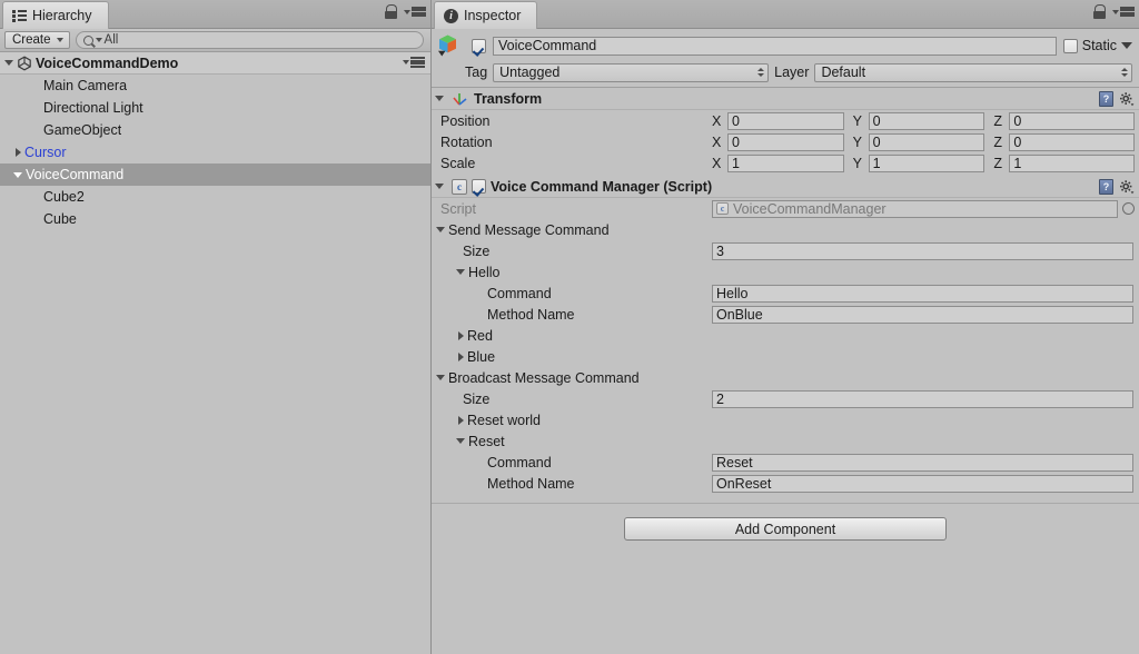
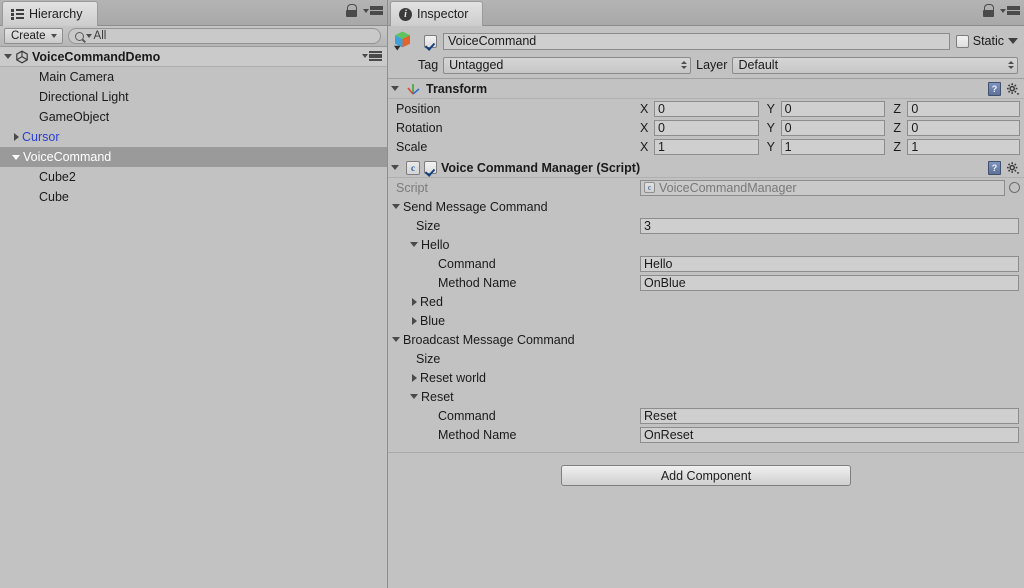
  Hierarchy
  Create
  All
  VoiceCommandDemo
  Main Camera
  Directional Light
  GameObject
  Cursor
  VoiceCommand
  Cube2
  Cube
  i
  Inspector
  VoiceCommand
  Static
  Tag
  Untagged
  Layer
  Default
  Transform
  ?
  Position
  X
  0
  Y
  0
  Z
  0
  Rotation
  X
  0
  Y
  0
  Z
  0
  Scale
  X
  1
  Y
  1
  Z
  1
  c
  Voice Command Manager (Script)
  ?
  Script
  c
  VoiceCommandManager
  Send Message Command
  Size
  3
  Hello
  Command
  Hello
  Method Name
  OnBlue
  Red
  Blue
  Broadcast Message Command
  Size
- 2
  Reset world
  Reset
  Command
  Reset
  Method Name
  OnReset
  Add Component
